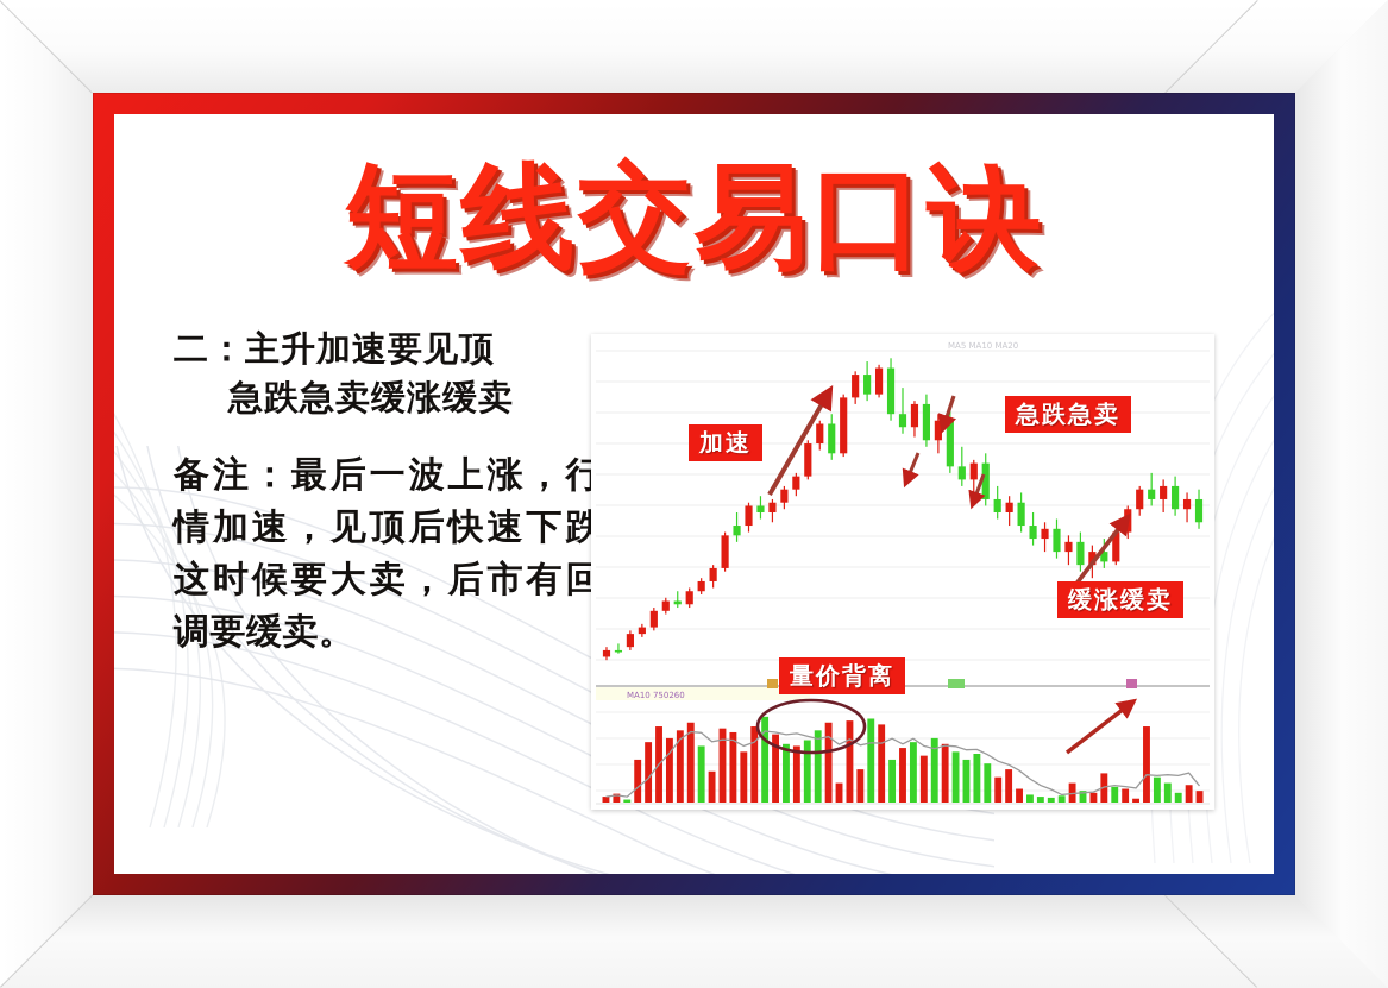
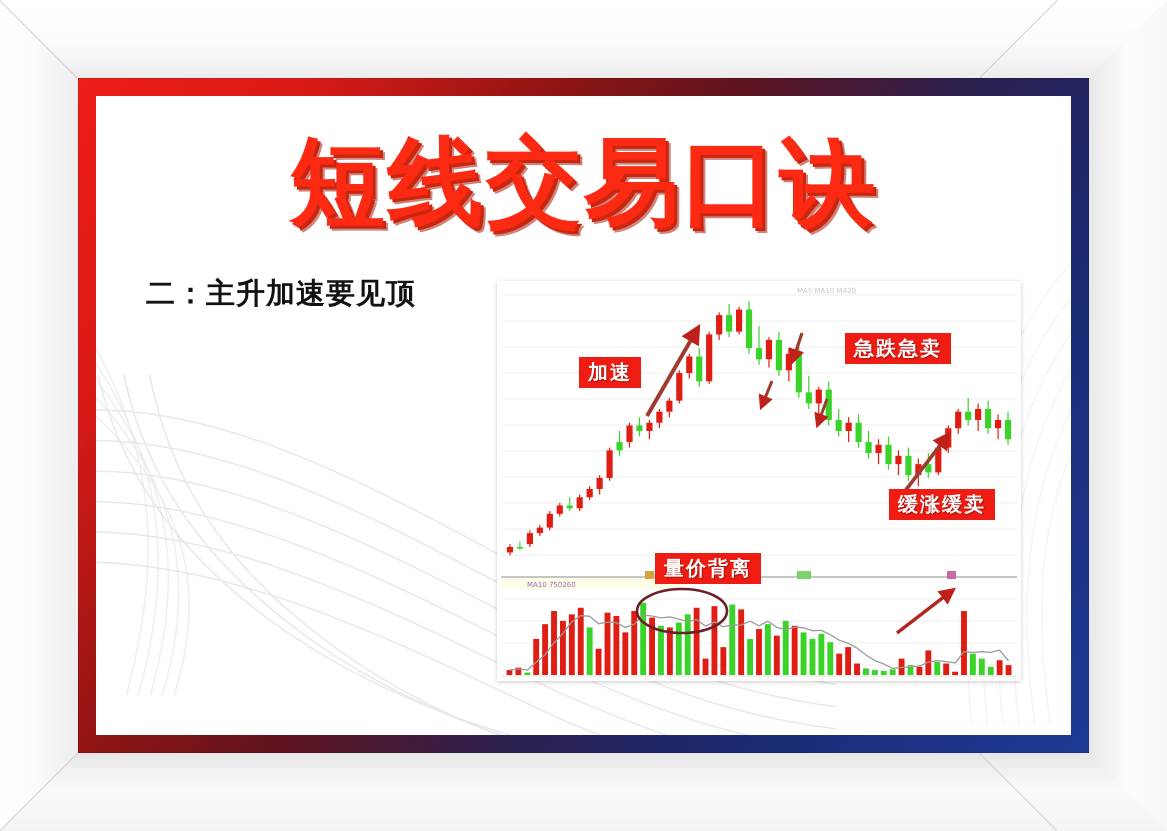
  短线交易口诀
  二：主升加速要见顶
- 急跌急卖缓涨缓卖
- 备注：最后一波上涨，行情加速，见顶后快速下跌这时候要大卖，后市有回调要缓卖。
  MA5 MA10 MA20
  MA10 750260
  加速
  急跌急卖
  缓涨缓卖
  量价背离
